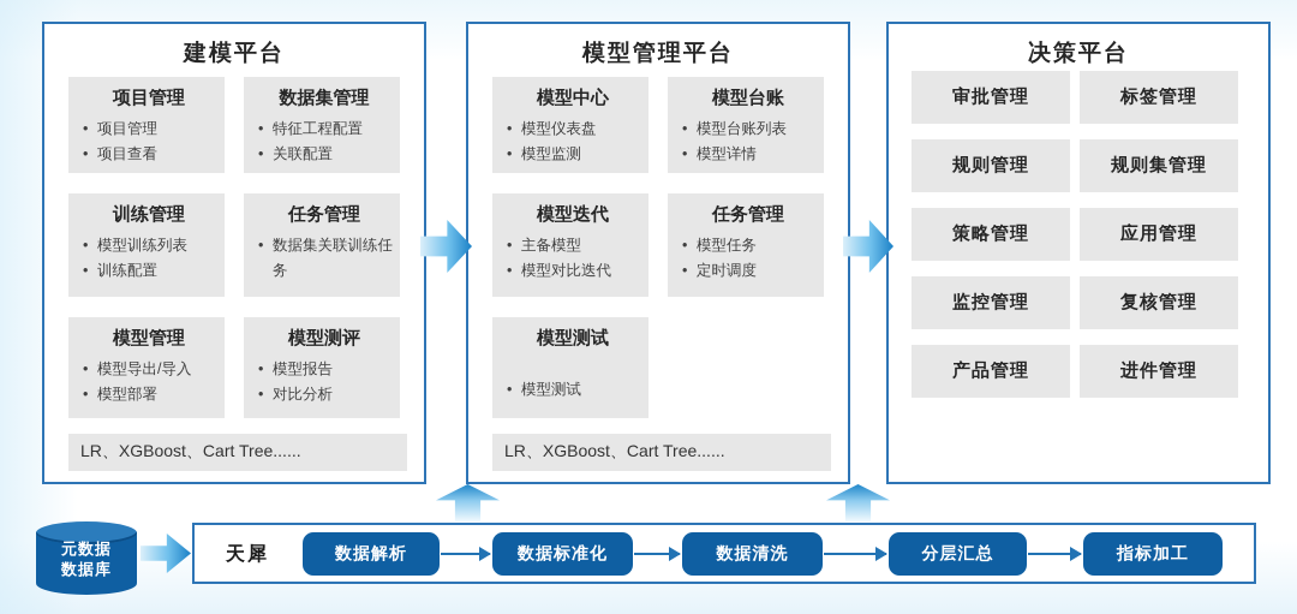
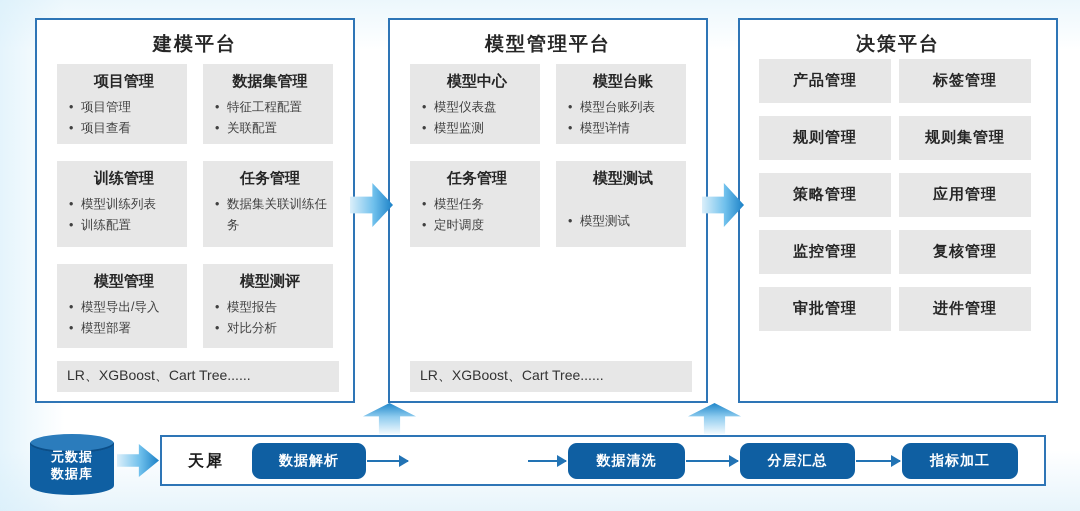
  建模平台
  项目管理
  项目管理
  项目查看
  数据集管理
  特征工程配置
  关联配置
  训练管理
  模型训练列表
  训练配置
  任务管理
  数据集关联训练任务
  模型管理
  模型导出/导入
  模型部署
  模型测评
  模型报告
  对比分析
  LR、XGBoost、Cart Tree......
  模型管理平台
  模型中心
  模型仪表盘
  模型监测
  模型台账
  模型台账列表
  模型详情
- 模型迭代
- 主备模型
- 模型对比迭代
  任务管理
  模型任务
  定时调度
  模型测试
  模型测试
  LR、XGBoost、Cart Tree......
  决策平台
- 审批管理
+ 产品管理
  标签管理
  规则管理
  规则集管理
  策略管理
  应用管理
  监控管理
  复核管理
- 产品管理
+ 审批管理
  进件管理
  元数据
  数据库
  天犀
  数据解析
- 数据标准化
  数据清洗
  分层汇总
  指标加工
